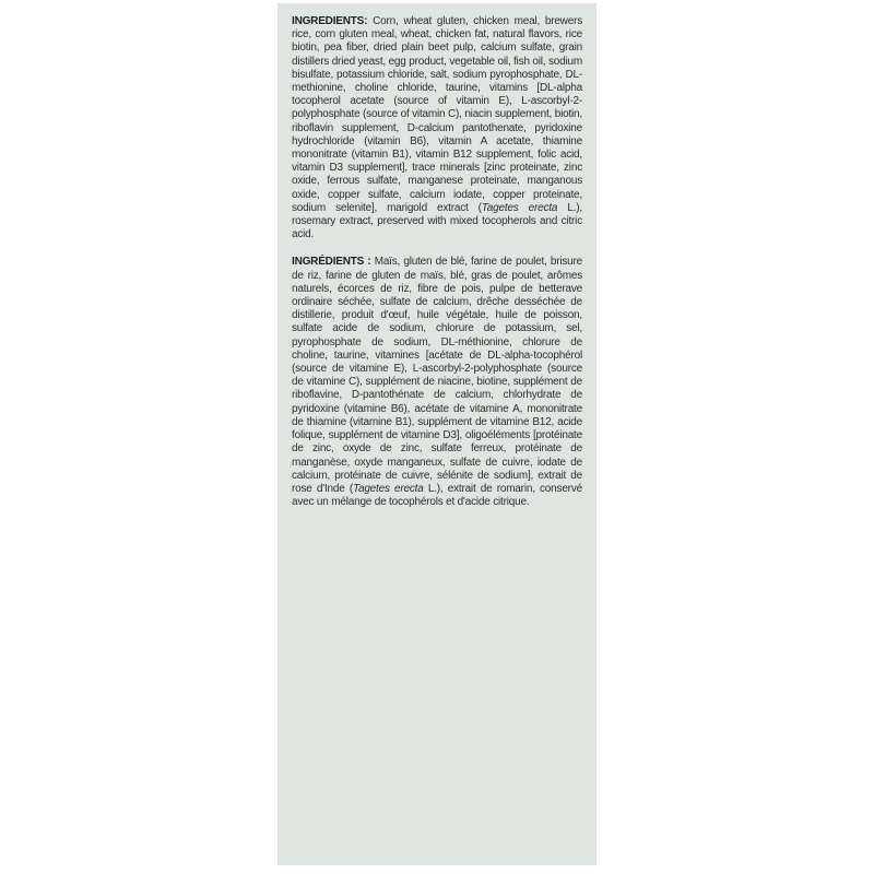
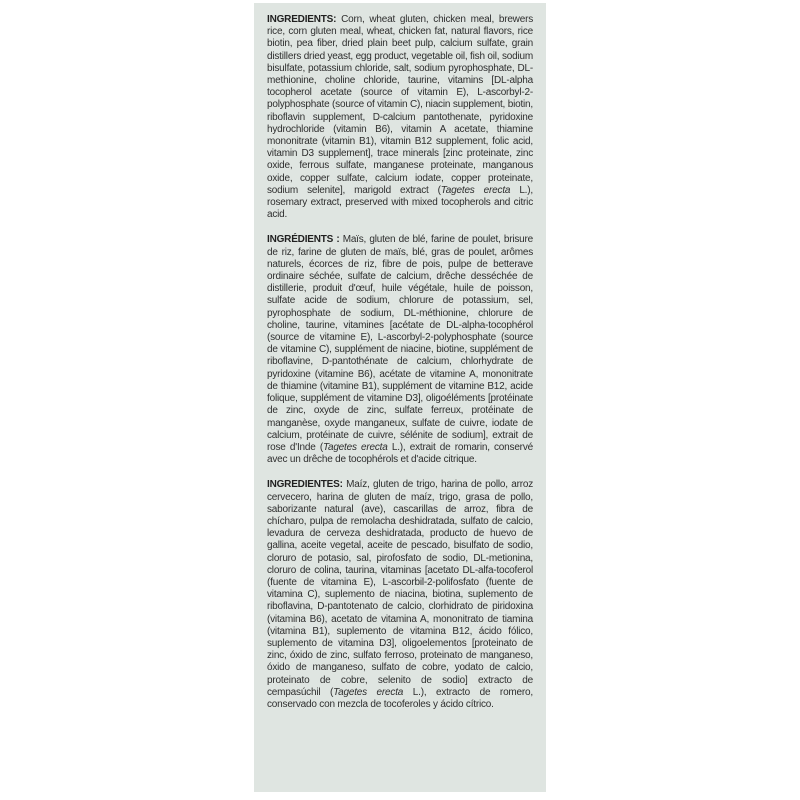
  INGREDIENTS: Corn, wheat gluten, chicken meal, brewers rice, corn gluten meal, wheat, chicken fat, natural flavors, rice biotin, pea fiber, dried plain beet pulp, calcium sulfate, grain distillers dried yeast, egg product, vegetable oil, fish oil, sodium bisulfate, potassium chloride, salt, sodium pyrophosphate, DL-methionine, choline chloride, taurine, vitamins [DL-alpha tocopherol acetate (source of vitamin E), L-ascorbyl-2-polyphosphate (source of vitamin C), niacin supplement, biotin, riboflavin supplement, D-calcium pantothenate, pyridoxine hydrochloride (vitamin B6), vitamin A acetate, thiamine mononitrate (vitamin B1), vitamin B12 supplement, folic acid, vitamin D3 supplement], trace minerals [zinc proteinate, zinc oxide, ferrous sulfate, manganese proteinate, manganous oxide, copper sulfate, calcium iodate, copper proteinate, sodium selenite], marigold extract (Tagetes erecta L.), rosemary extract, preserved with mixed tocopherols and citric acid.
- INGRÉDIENTS : Maïs, gluten de blé, farine de poulet, brisure de riz, farine de gluten de maïs, blé, gras de poulet, arômes naturels, écorces de riz, fibre de pois, pulpe de betterave ordinaire séchée, sulfate de calcium, drêche desséchée de distillerie, produit d'œuf, huile végétale, huile de poisson, sulfate acide de sodium, chlorure de potassium, sel, pyrophosphate de sodium, DL-méthionine, chlorure de choline, taurine, vitamines [acétate de DL-alpha-tocophérol (source de vitamine E), L-ascorbyl-2-polyphosphate (source de vitamine C), supplément de niacine, biotine, supplément de riboflavine, D-pantothénate de calcium, chlorhydrate de pyridoxine (vitamine B6), acétate de vitamine A, mononitrate de thiamine (vitamine B1), supplément de vitamine B12, acide folique, supplément de vitamine D3], oligoéléments [protéinate de zinc, oxyde de zinc, sulfate ferreux, protéinate de manganèse, oxyde manganeux, sulfate de cuivre, iodate de calcium, protéinate de cuivre, sélénite de sodium], extrait de rose d'Inde (Tagetes erecta L.), extrait de romarin, conservé avec un mélange de tocophérols et d'acide citrique.
+ INGRÉDIENTS : Maïs, gluten de blé, farine de poulet, brisure de riz, farine de gluten de maïs, blé, gras de poulet, arômes naturels, écorces de riz, fibre de pois, pulpe de betterave ordinaire séchée, sulfate de calcium, drêche desséchée de distillerie, produit d'œuf, huile végétale, huile de poisson, sulfate acide de sodium, chlorure de potassium, sel, pyrophosphate de sodium, DL-méthionine, chlorure de choline, taurine, vitamines [acétate de DL-alpha-tocophérol (source de vitamine E), L-ascorbyl-2-polyphosphate (source de vitamine C), supplément de niacine, biotine, supplément de riboflavine, D-pantothénate de calcium, chlorhydrate de pyridoxine (vitamine B6), acétate de vitamine A, mononitrate de thiamine (vitamine B1), supplément de vitamine B12, acide folique, supplément de vitamine D3], oligoéléments [protéinate de zinc, oxyde de zinc, sulfate ferreux, protéinate de manganèse, oxyde manganeux, sulfate de cuivre, iodate de calcium, protéinate de cuivre, sélénite de sodium], extrait de rose d'Inde (Tagetes erecta L.), extrait de romarin, conservé avec un drêche de tocophérols et d'acide citrique.
+ INGREDIENTES: Maíz, gluten de trigo, harina de pollo, arroz cervecero, harina de gluten de maíz, trigo, grasa de pollo, saborizante natural (ave), cascarillas de arroz, fibra de chícharo, pulpa de remolacha deshidratada, sulfato de calcio, levadura de cerveza deshidratada, producto de huevo de gallina, aceite vegetal, aceite de pescado, bisulfato de sodio, cloruro de potasio, sal, pirofosfato de sodio, DL-metionina, cloruro de colina, taurina, vitaminas [acetato DL-alfa-tocoferol (fuente de vitamina E), L-ascorbil-2-polifosfato (fuente de vitamina C), suplemento de niacina, biotina, suplemento de riboflavina, D-pantotenato de calcio, clorhidrato de piridoxina (vitamina B6), acetato de vitamina A, mononitrato de tiamina (vitamina B1), suplemento de vitamina B12, ácido fólico, suplemento de vitamina D3], oligoelementos [proteinato de zinc, óxido de zinc, sulfato ferroso, proteinato de manganeso, óxido de manganeso, sulfato de cobre, yodato de calcio, proteinato de cobre, selenito de sodio] extracto de cempasúchil (Tagetes erecta L.), extracto de romero, conservado con mezcla de tocoferoles y ácido cítrico.
